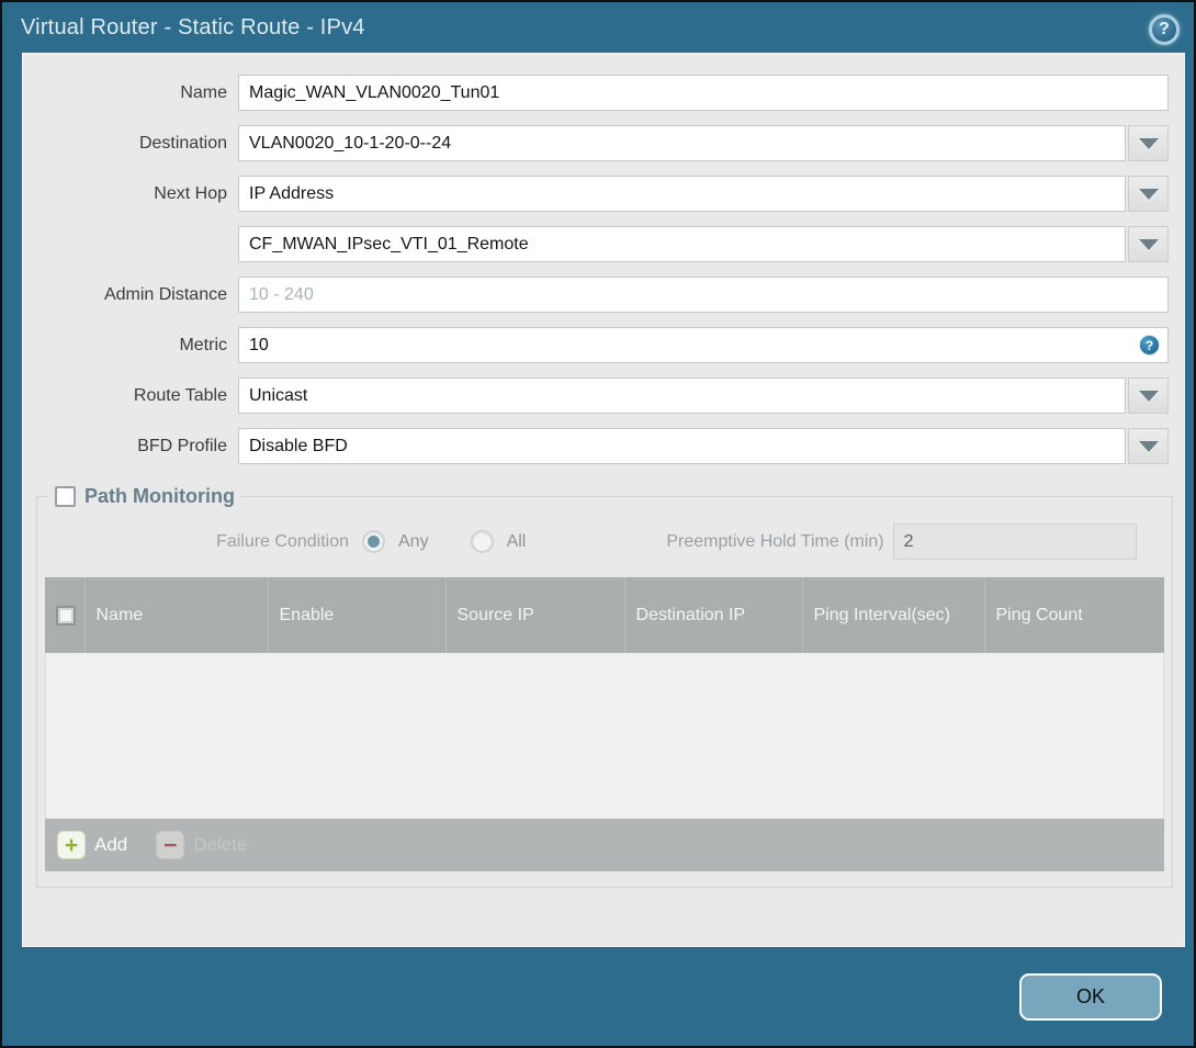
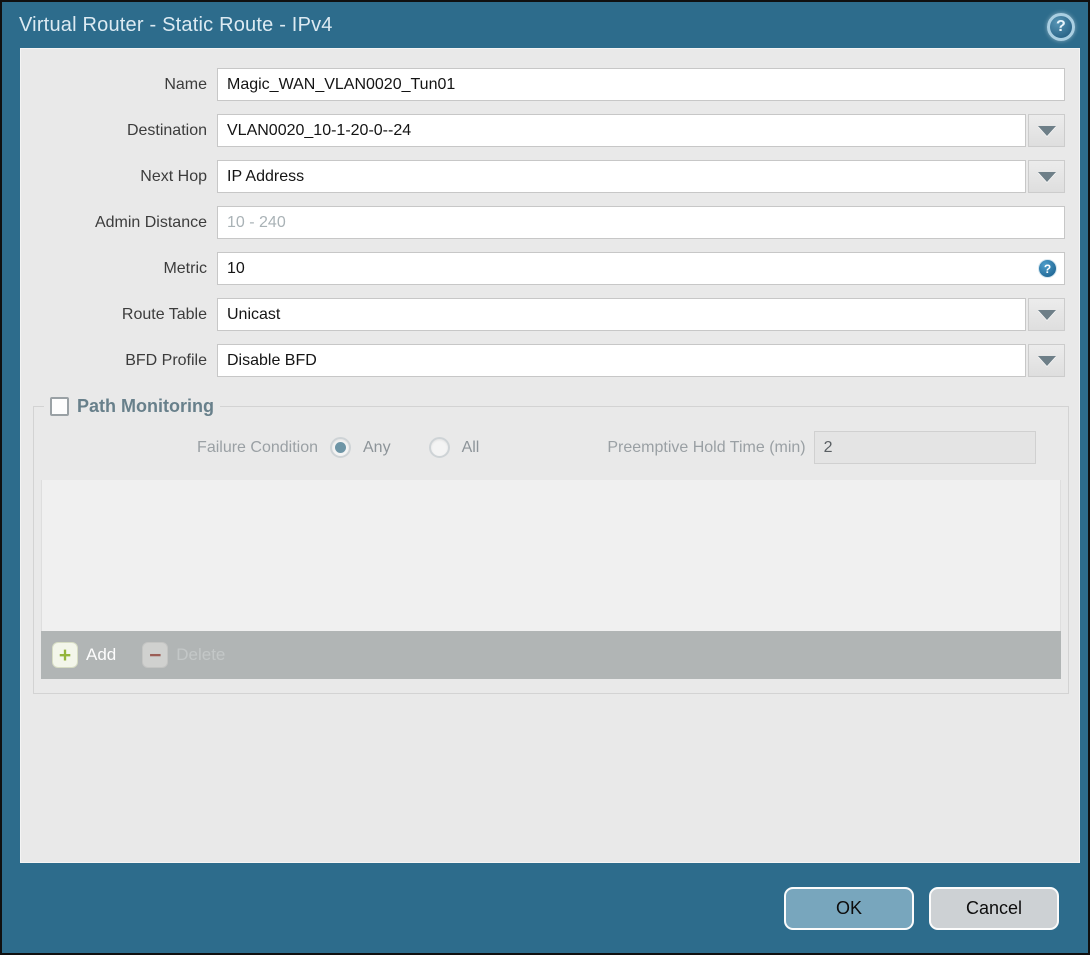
  Virtual Router - Static Route - IPv4
  ?
  Name
  Magic_WAN_VLAN0020_Tun01
  Destination
  VLAN0020_10-1-20-0--24
  Next Hop
  IP Address
- CF_MWAN_IPsec_VTI_01_Remote
  Admin Distance
  10 - 240
  Metric
  10
  ?
  Route Table
  Unicast
  BFD Profile
  Disable BFD
  Path Monitoring
  Failure Condition
  Any
  All
  Preemptive Hold Time (min)
  2
- 	Name	Enable	Source IP	Destination IP	Ping Interval(sec)	Ping Count
  +
  Add
  −
  OK
+ Cancel
